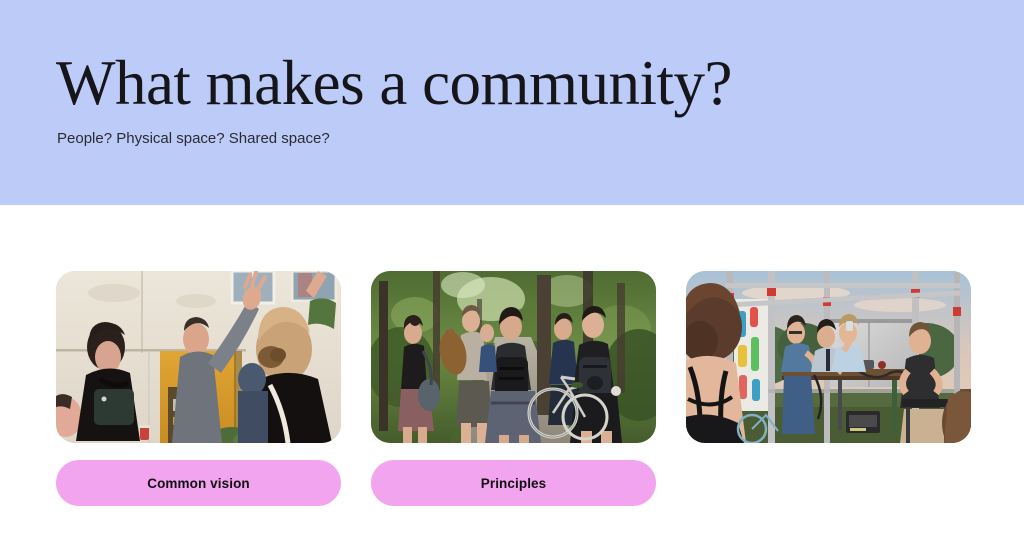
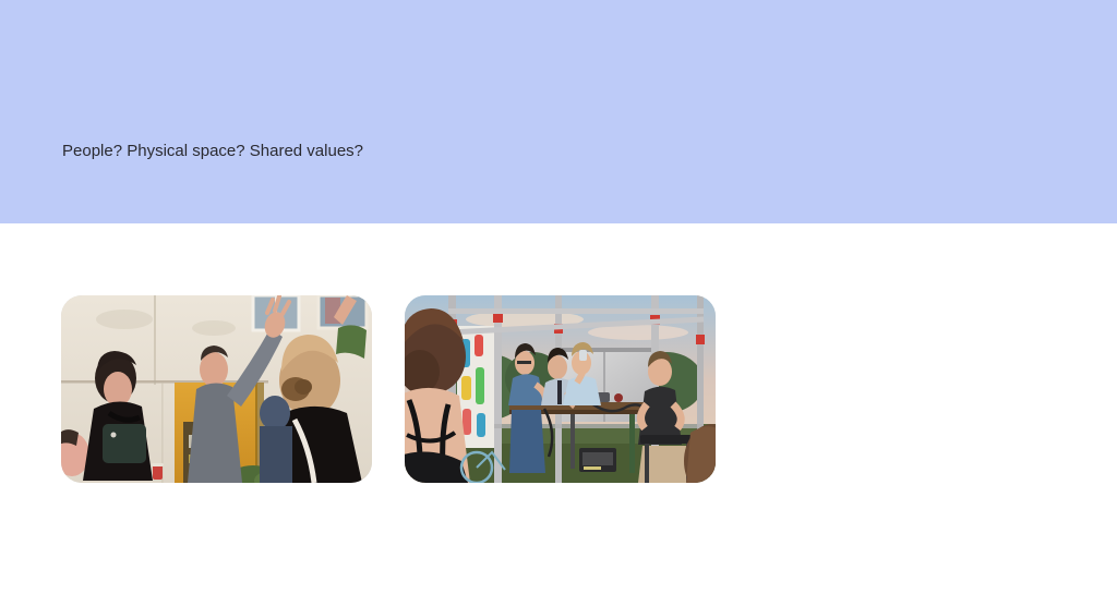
- What makes a community?
- People? Physical space? Shared space?
+ People? Physical space? Shared values?
- Common vision
- Principles
